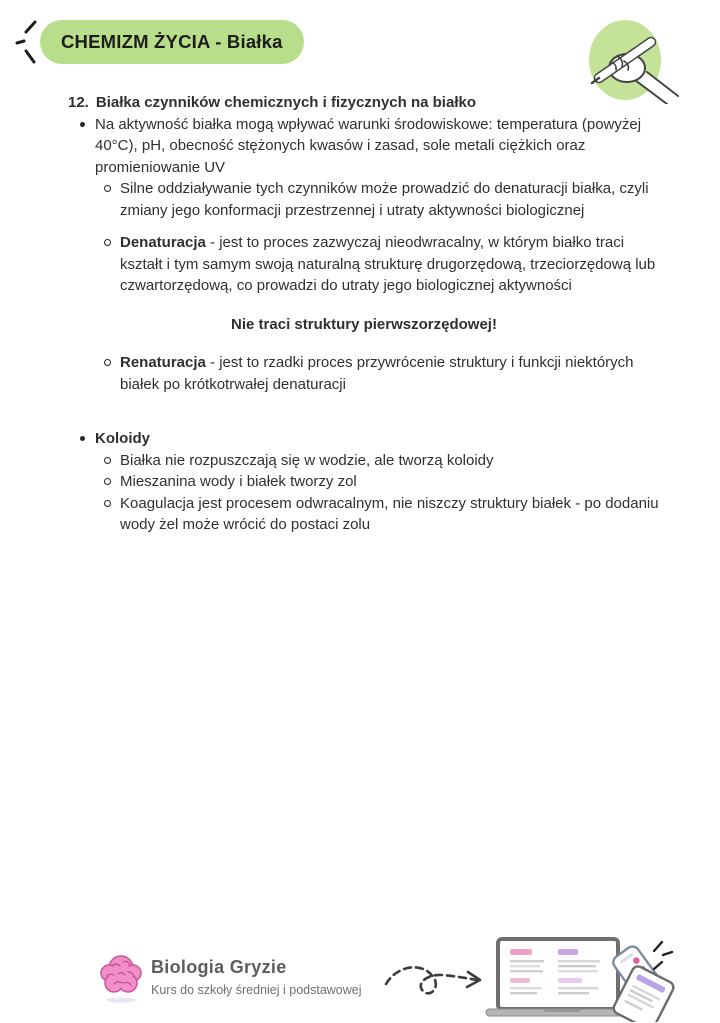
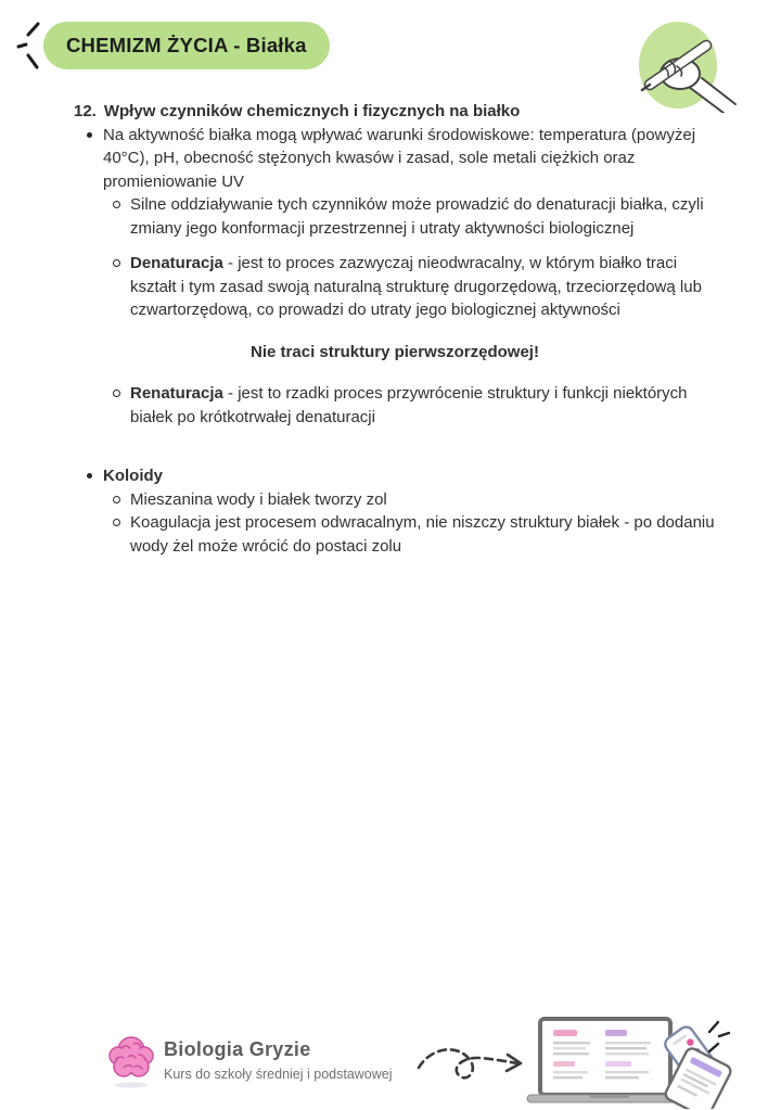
  CHEMIZM ŻYCIA - Białka
  12.
- Białka czynników chemicznych i fizycznych na białko
+ Wpływ czynników chemicznych i fizycznych na białko
  Na aktywność białka mogą wpływać warunki środowiskowe: temperatura (powyżej 40°C), pH, obecność stężonych kwasów i zasad, sole metali ciężkich oraz promieniowanie UV
  Silne oddziaływanie tych czynników może prowadzić do denaturacji białka, czyli zmiany jego konformacji przestrzennej i utraty aktywności biologicznej
- Denaturacja - jest to proces zazwyczaj nieodwracalny, w którym białko traci kształt i tym samym swoją naturalną strukturę drugorzędową, trzeciorzędową lub czwartorzędową, co prowadzi do utraty jego biologicznej aktywności
+ Denaturacja - jest to proces zazwyczaj nieodwracalny, w którym białko traci kształt i tym zasad swoją naturalną strukturę drugorzędową, trzeciorzędową lub czwartorzędową, co prowadzi do utraty jego biologicznej aktywności
  Nie traci struktury pierwszorzędowej!
  Renaturacja - jest to rzadki proces przywrócenie struktury i funkcji niektórych białek po krótkotrwałej denaturacji
  Koloidy
- Białka nie rozpuszczają się w wodzie, ale tworzą koloidy
  Mieszanina wody i białek tworzy zol
  Koagulacja jest procesem odwracalnym, nie niszczy struktury białek - po dodaniu wody żel może wrócić do postaci zolu
  Biologia Gryzie
  Kurs do szkoły średniej i podstawowej
